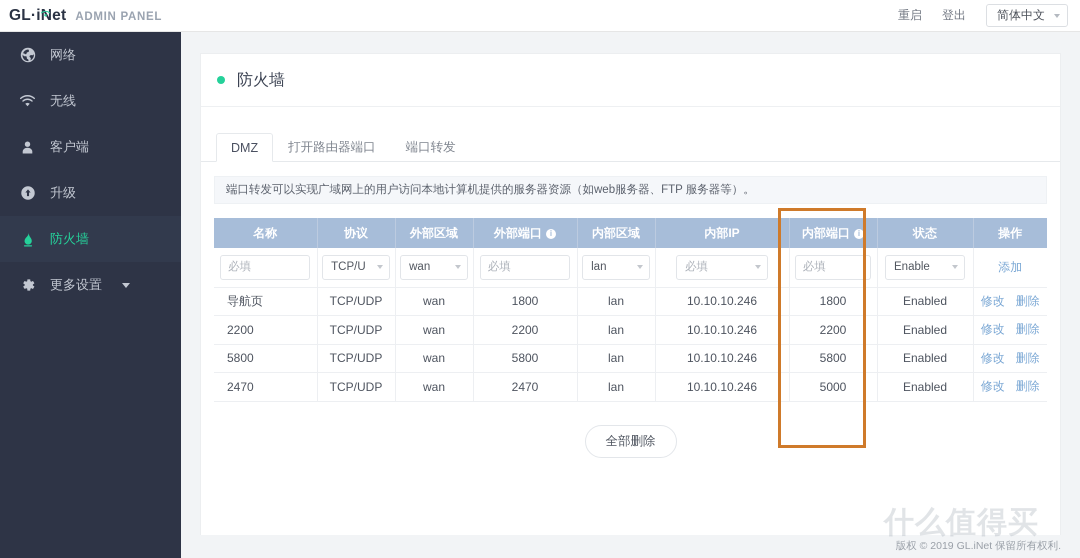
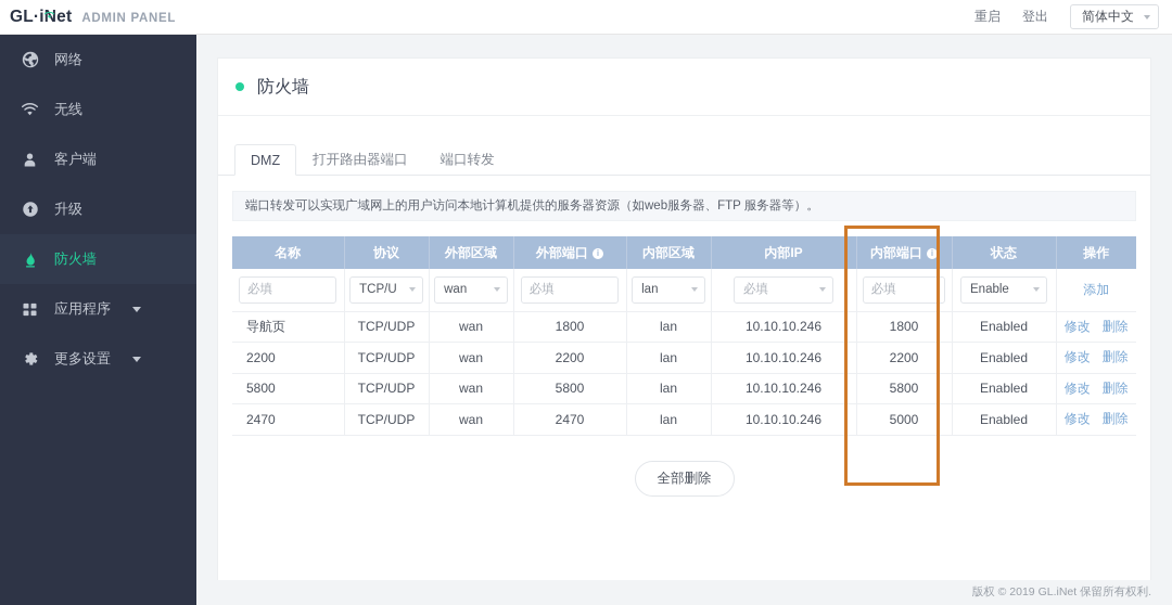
  GL·iet
  ADMIN PANEL
  重启
  登出
  简体中文
  网络
  无线
  客户端
  升级
  防火墙
+ 应用程序
  更多设置
  防火墙
  DMZ
  打开路由器端口
  端口转发
  端口转发可以实现广域网上的用户访问本地计算机提供的服务器资源（如web服务器、FTP 服务器等）。
  名称	协议	外部区域	外部端口 i	内部区域	内部IP	内部端口 i	状态	操作
  必填	TCP/U	wan	必填	lan	必填	必填	Enable	添加
  导航页	TCP/UDP	wan	1800	lan	10.10.10.246	1800	Enabled	修改 删除
  2200	TCP/UDP	wan	2200	lan	10.10.10.246	2200	Enabled	修改 删除
  5800	TCP/UDP	wan	5800	lan	10.10.10.246	5800	Enabled	修改 删除
  2470	TCP/UDP	wan	2470	lan	10.10.10.246	5000	Enabled	修改 删除
  全部删除
  版权 © 2019 GL.iNet 保留所有权利.
- 什么值得买
